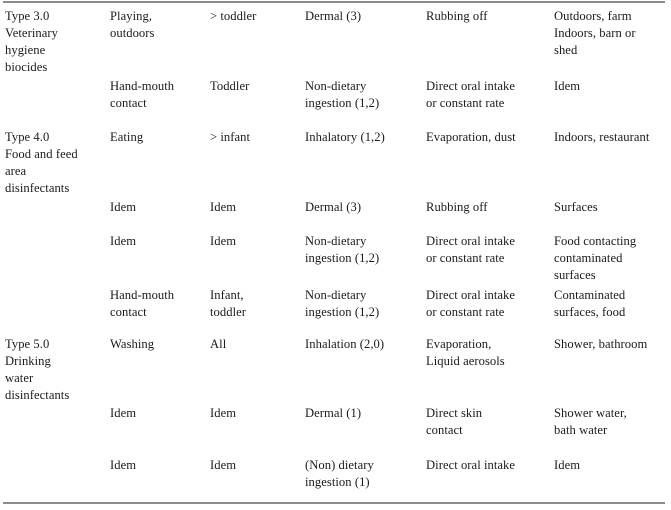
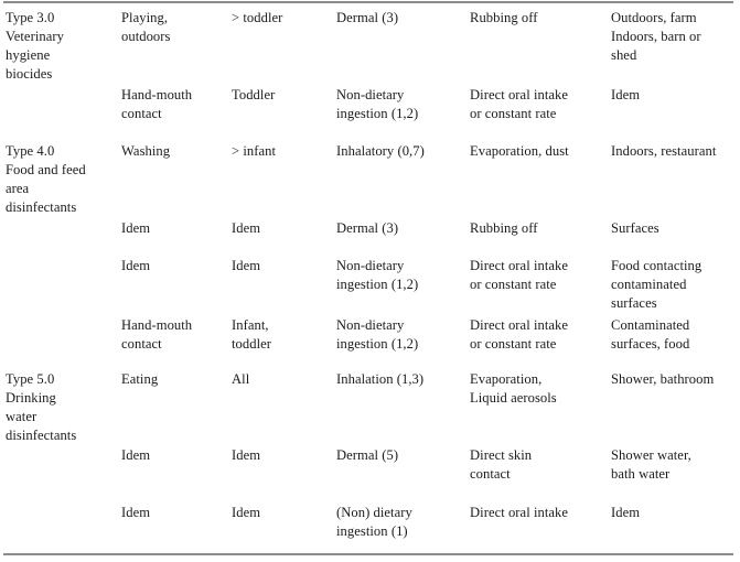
  Type 3.0
  Veterinary
  hygiene
  biocides
  Playing,
  outdoors
  > toddler
  Dermal (3)
  Rubbing off
  Outdoors, farm
  Indoors, barn or
  shed
  Hand-mouth
  contact
  Toddler
  Non-dietary
  ingestion (1,2)
  Direct oral intake
  or constant rate
  Idem
  Type 4.0
  Food and feed
  area
  disinfectants
- Eating
+ Washing
  > infant
- Inhalatory (1,2)
+ Inhalatory (0,7)
  Evaporation, dust
  Indoors, restaurant
  Idem
  Idem
  Dermal (3)
  Rubbing off
  Surfaces
  Idem
  Idem
  Non-dietary
  ingestion (1,2)
  Direct oral intake
  or constant rate
  Food contacting
  contaminated
  surfaces
  Hand-mouth
  contact
  Infant,
  toddler
  Non-dietary
  ingestion (1,2)
  Direct oral intake
  or constant rate
  Contaminated
  surfaces, food
  Type 5.0
  Drinking
  water
  disinfectants
- Washing
+ Eating
  All
- Inhalation (2,0)
+ Inhalation (1,3)
  Evaporation,
  Liquid aerosols
  Shower, bathroom
  Idem
  Idem
- Dermal (1)
+ Dermal (5)
  Direct skin
  contact
  Shower water,
  bath water
  Idem
  Idem
  (Non) dietary
  ingestion (1)
  Direct oral intake
  Idem
